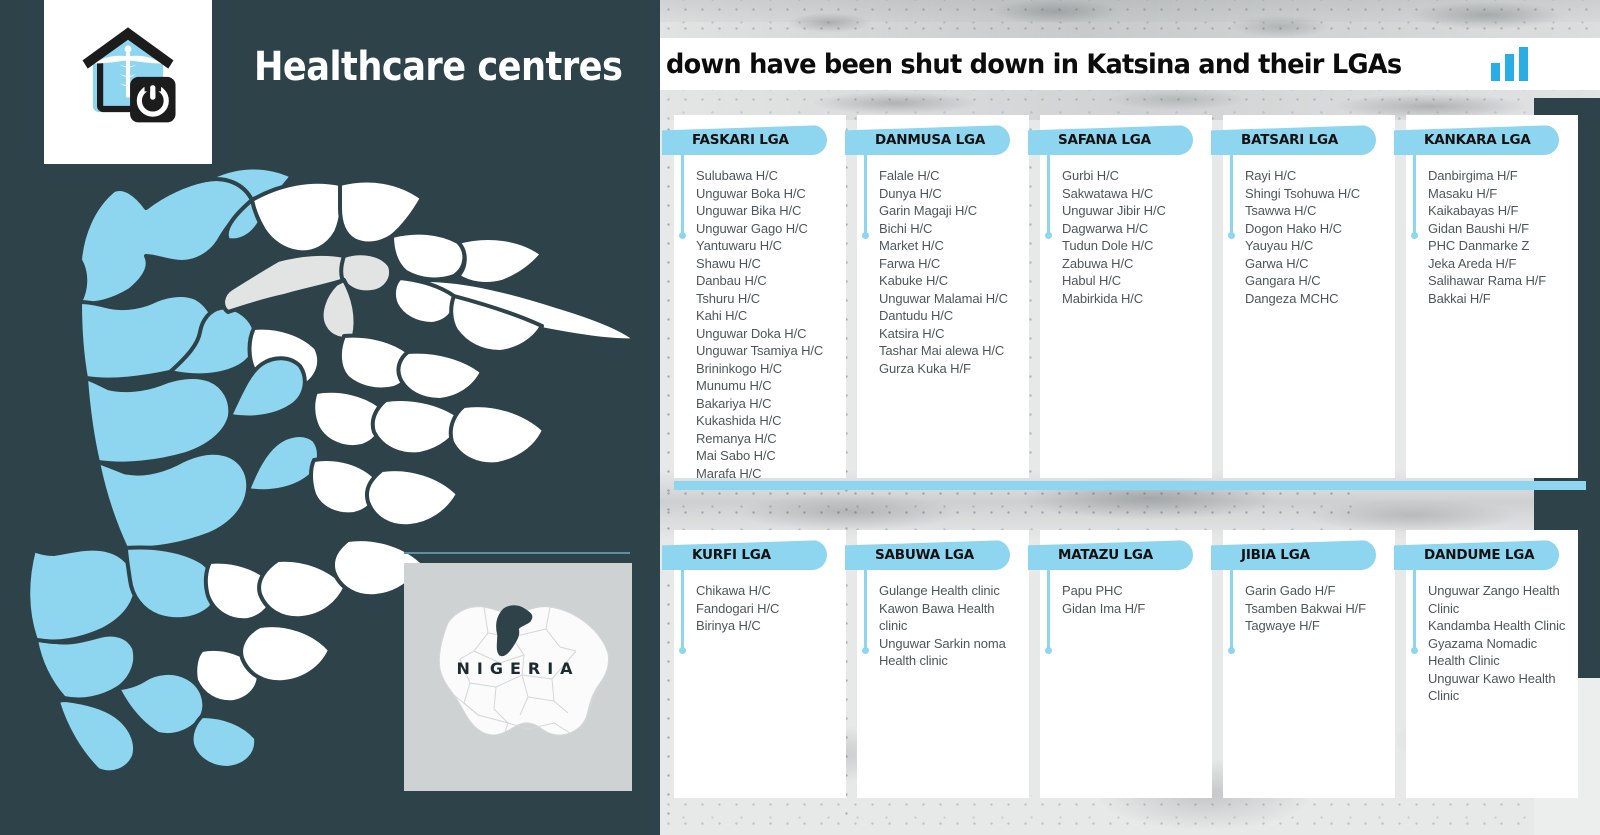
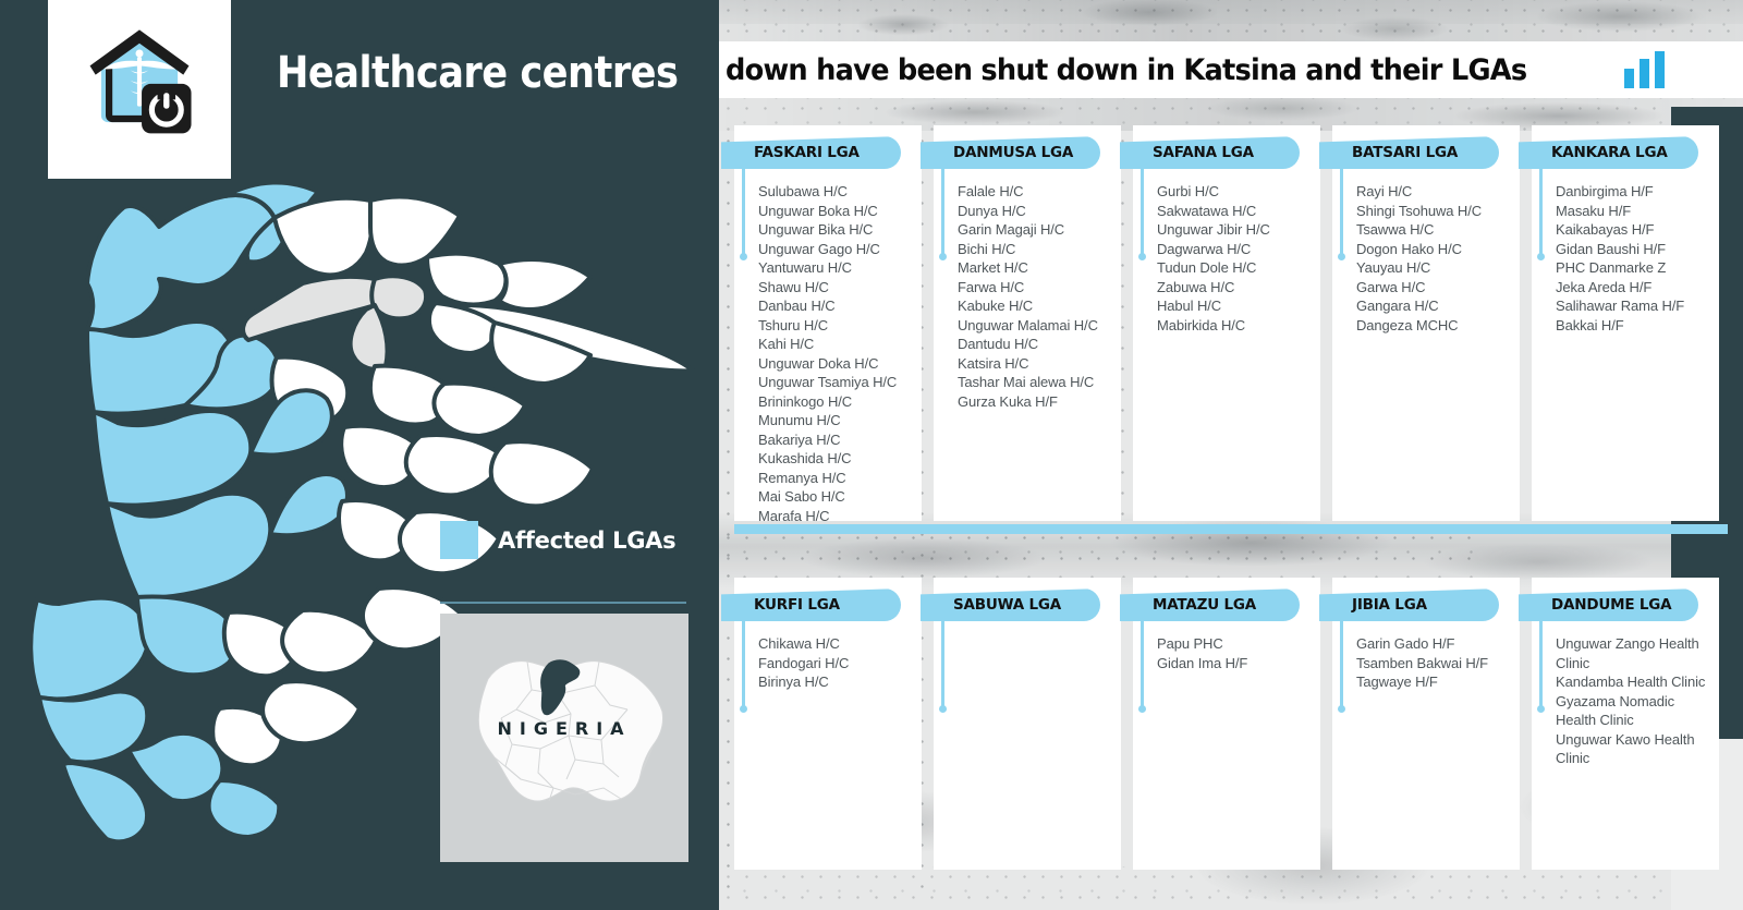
  down have been shut down in Katsina and their LGAs
  FASKARI LGA
  Sulubawa H/C
  Unguwar Boka H/C
  Unguwar Bika H/C
  Unguwar Gago H/C
  Yantuwaru H/C
  Shawu H/C
  Danbau H/C
  Tshuru H/C
  Kahi H/C
  Unguwar Doka H/C
  Unguwar Tsamiya H/C
  Brininkogo H/C
  Munumu H/C
  Bakariya H/C
  Kukashida H/C
  Remanya H/C
  Mai Sabo H/C
  Marafa H/C
  DANMUSA LGA
  Falale H/C
  Dunya H/C
  Garin Magaji H/C
  Bichi H/C
  Market H/C
  Farwa H/C
  Kabuke H/C
  Unguwar Malamai H/C
  Dantudu H/C
  Katsira H/C
  Tashar Mai alewa H/C
  Gurza Kuka H/F
  SAFANA LGA
  Gurbi H/C
  Sakwatawa H/C
  Unguwar Jibir H/C
  Dagwarwa H/C
  Tudun Dole H/C
  Zabuwa H/C
  Habul H/C
  Mabirkida H/C
  BATSARI LGA
  Rayi H/C
  Shingi Tsohuwa H/C
  Tsawwa H/C
  Dogon Hako H/C
  Yauyau H/C
  Garwa H/C
  Gangara H/C
  Dangeza MCHC
  KANKARA LGA
  Danbirgima H/F
  Masaku H/F
  Kaikabayas H/F
  Gidan Baushi H/F
  PHC Danmarke Z
  Jeka Areda H/F
  Salihawar Rama H/F
  Bakkai H/F
  KURFI LGA
  Chikawa H/C
  Fandogari H/C
  Birinya H/C
  SABUWA LGA
- Gulange Health clinic
- Kawon Bawa Health clinic
- Unguwar Sarkin noma Health clinic
  MATAZU LGA
  Papu PHC
  Gidan Ima H/F
  JIBIA LGA
  Garin Gado H/F
  Tsamben Bakwai H/F
  Tagwaye H/F
  DANDUME LGA
  Unguwar Zango Health Clinic
  Kandamba Health Clinic
  Gyazama Nomadic Health Clinic
  Unguwar Kawo Health Clinic
  Healthcare centres
+ Affected LGAs
  NIGERIA
